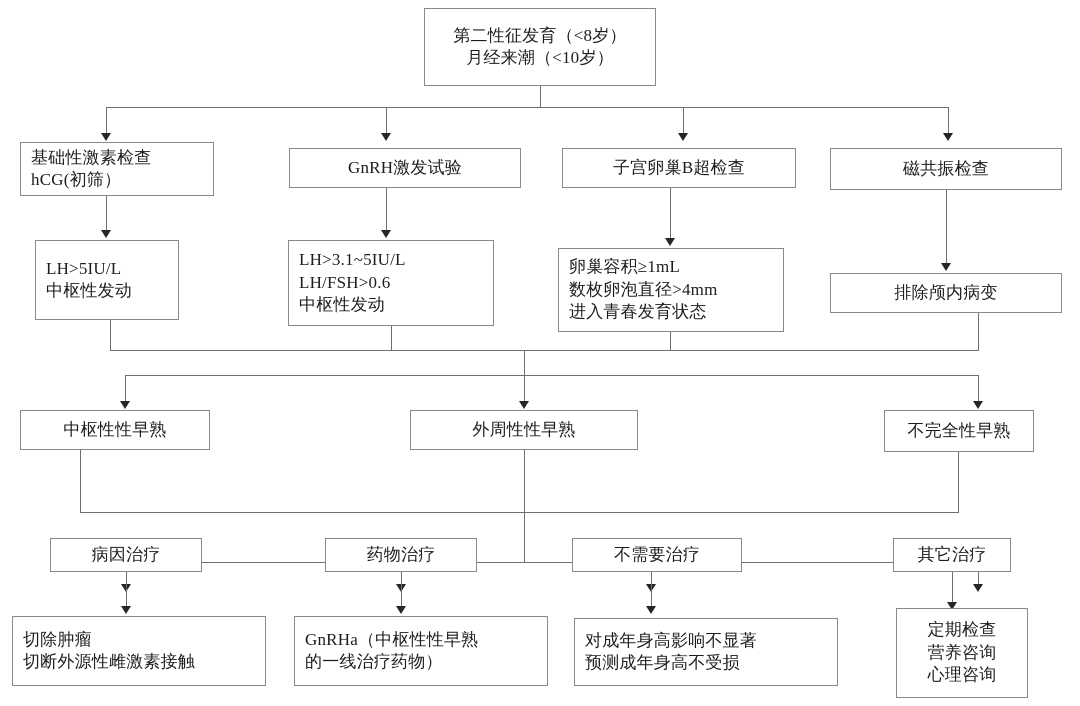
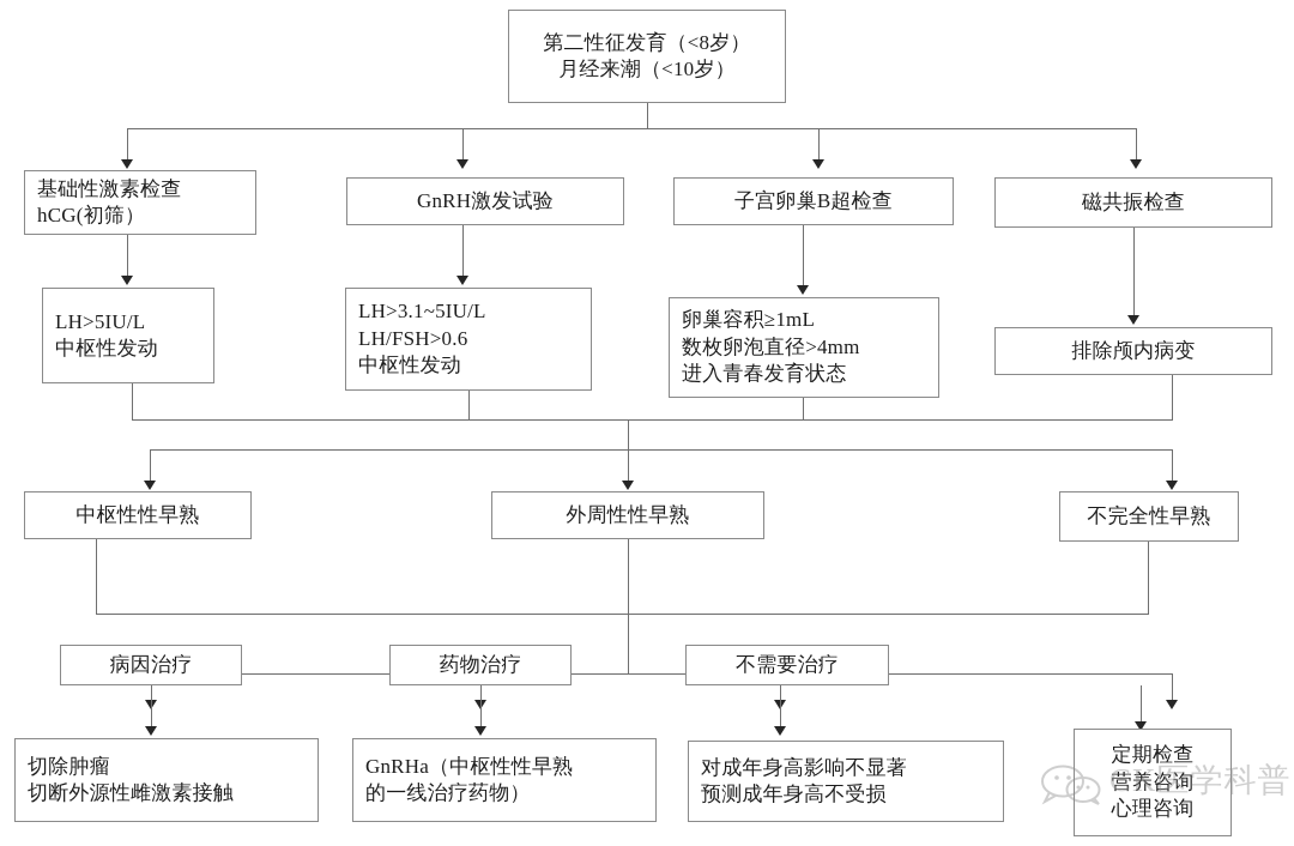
  第二性征发育（<8岁）
  月经来潮（<10岁）
  基础性激素检查
  hCG(初筛）
  GnRH激发试验
  子宫卵巢B超检查
  磁共振检查
  LH>5IU/L
  中枢性发动
  LH>3.1~5IU/L
  LH/FSH>0.6
  中枢性发动
  卵巢容积≥1mL
  数枚卵泡直径>4mm
  进入青春发育状态
  排除颅内病变
  中枢性性早熟
  外周性性早熟
  不完全性早熟
  病因治疗
  药物治疗
  不需要治疗
- 其它治疗
  切除肿瘤
  切断外源性雌激素接触
  GnRHa（中枢性性早熟
  的一线治疗药物）
  对成年身高影响不显著
  预测成年身高不受损
  定期检查
  营养咨询
  心理咨询
+ CK医学科普
